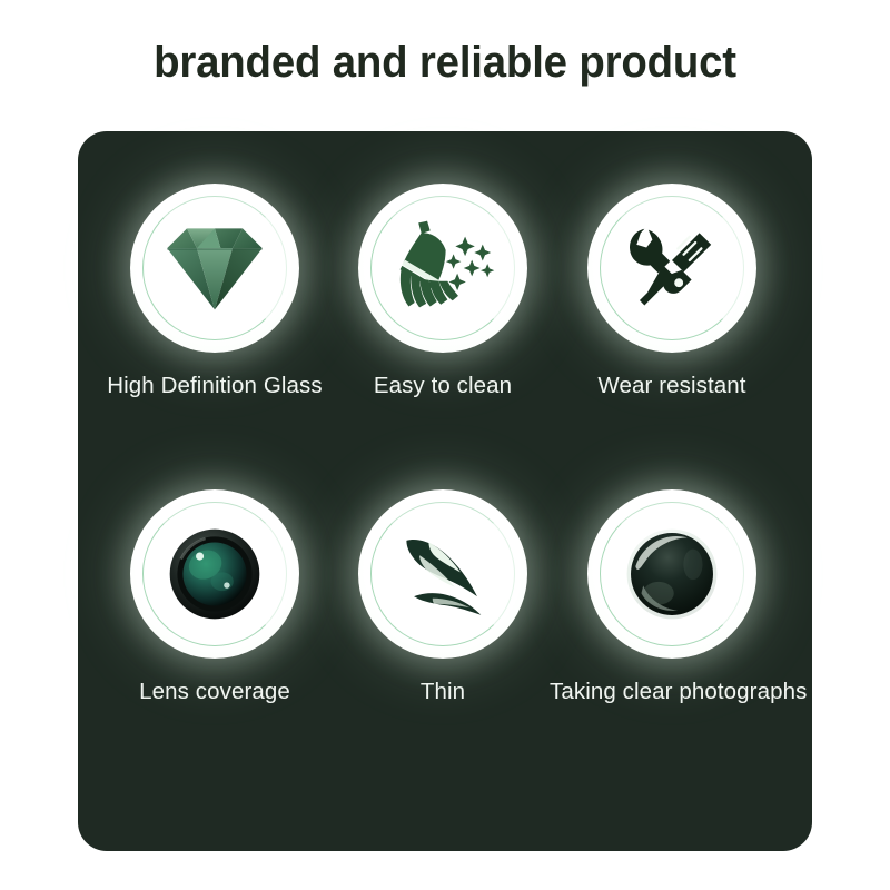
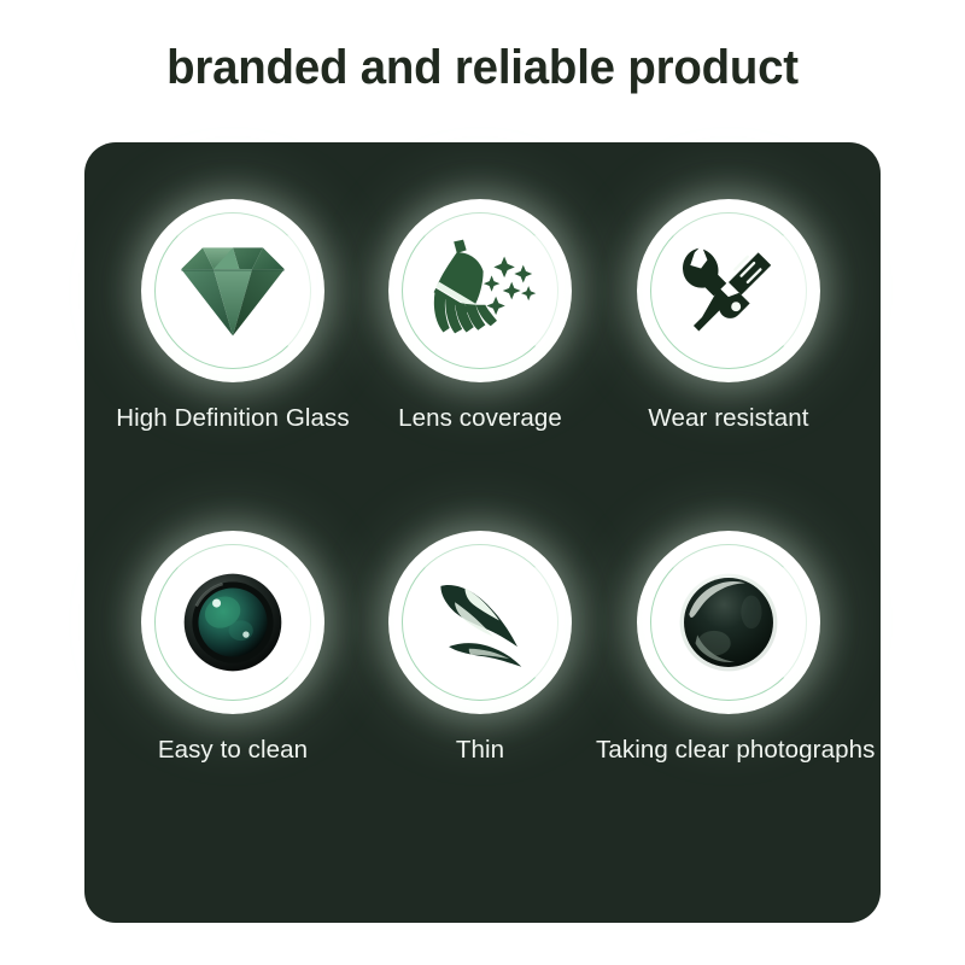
  branded and reliable product
  High Definition Glass
- Easy to clean
+ Lens coverage
  Wear resistant
- Lens coverage
+ Easy to clean
  Thin
  Taking clear photographs
